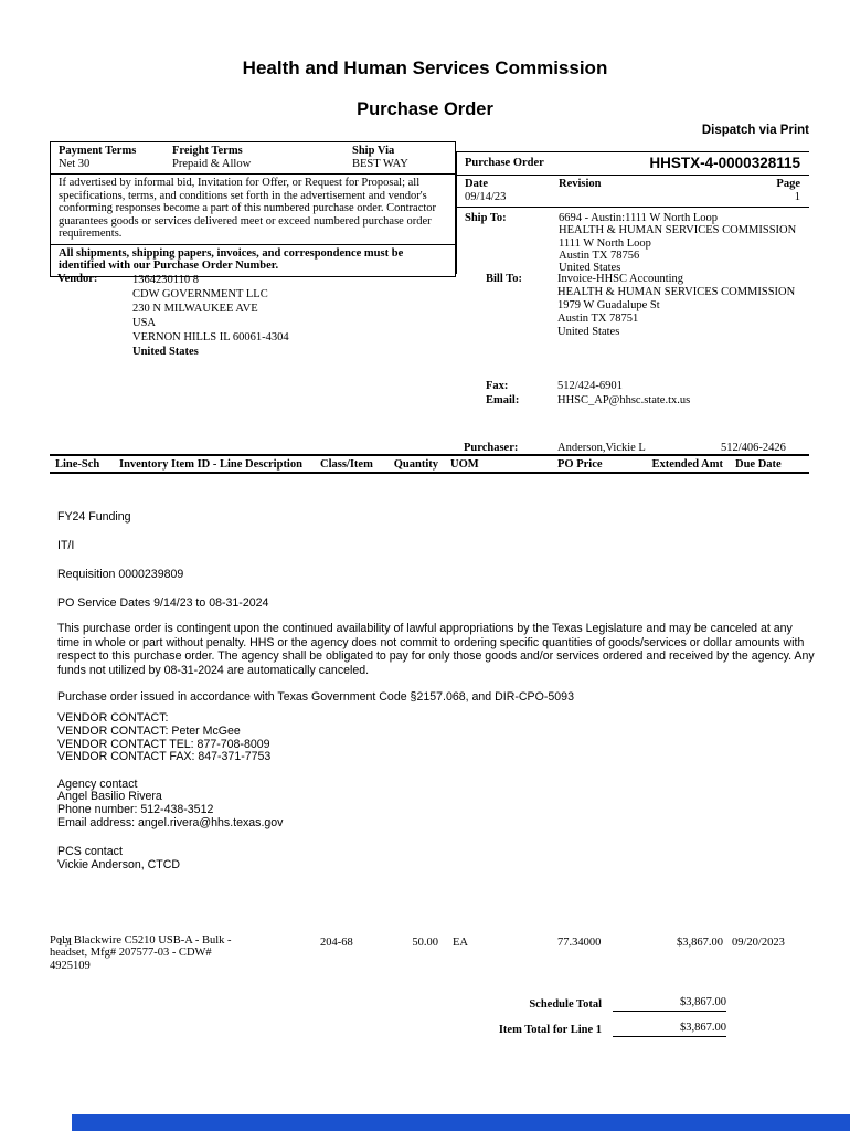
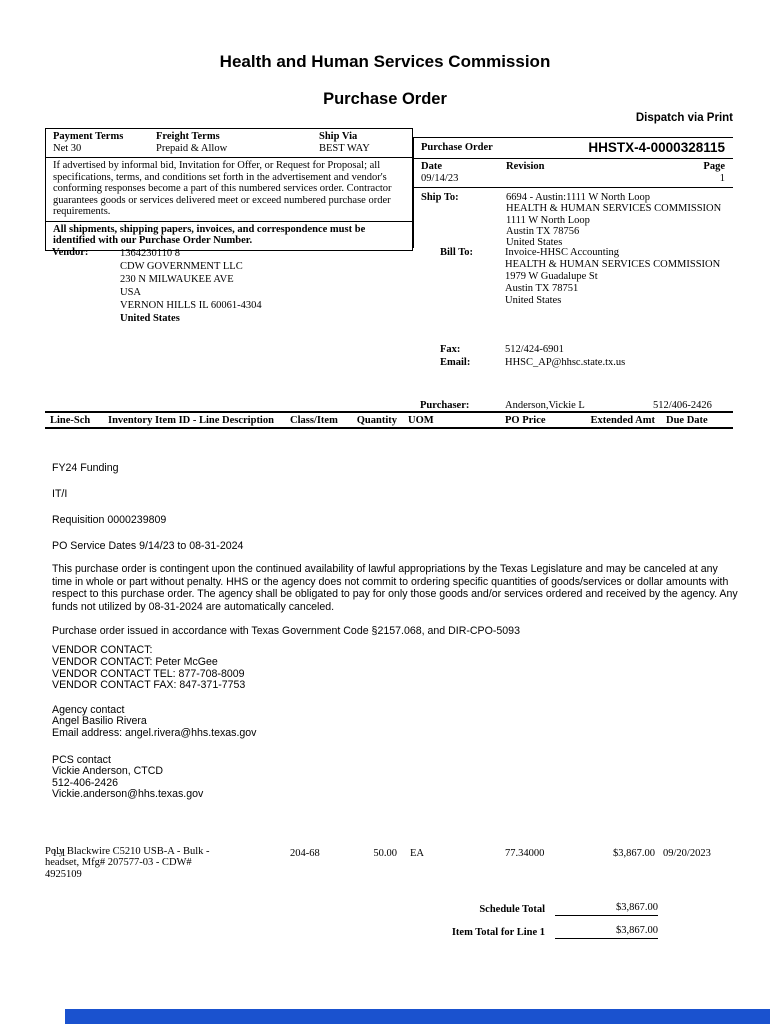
  Health and Human Services Commission
  Purchase Order
  Dispatch via Print
  Payment Terms
  Net 30
  Freight Terms
  Prepaid & Allow
  Ship Via
  BEST WAY
- If advertised by informal bid, Invitation for Offer, or Request for Proposal; all specifications, terms, and conditions set forth in the advertisement and vendor's conforming responses become a part of this numbered purchase order. Contractor guarantees goods or services delivered meet or exceed numbered purchase order requirements.
+ If advertised by informal bid, Invitation for Offer, or Request for Proposal; all specifications, terms, and conditions set forth in the advertisement and vendor's conforming responses become a part of this numbered services order. Contractor guarantees goods or services delivered meet or exceed numbered purchase order requirements.
  All shipments, shipping papers, invoices, and correspondence must be identified with our Purchase Order Number.
  Purchase Order
  HHSTX-4-0000328115
  Date
  09/14/23
  Revision
  Page
  1
  Ship To:
  6694 - Austin:1111 W North Loop
  HEALTH & HUMAN SERVICES COMMISSION
  1111 W North Loop
  Austin TX 78756
  United States
  Vendor:
  1364230110 8
  CDW GOVERNMENT LLC
  230 N MILWAUKEE AVE
  USA
  VERNON HILLS IL 60061-4304
  United States
  Bill To:
  Invoice-HHSC Accounting
  HEALTH & HUMAN SERVICES COMMISSION
  1979 W Guadalupe St
  Austin TX 78751
  United States
  Fax:
  512/424-6901
  Email:
  HHSC_AP@hhsc.state.tx.us
  Purchaser:
  Anderson,Vickie L
  512/406-2426
  Line-Sch
  Inventory Item ID - Line Description
  Class/Item
  Quantity
  UOM
  PO Price
  Extended Amt
  Due Date
  FY24 Funding
  IT/I
  Requisition 0000239809
  PO Service Dates 9/14/23 to 08-31-2024
  This purchase order is contingent upon the continued availability of lawful appropriations by the Texas Legislature and may be canceled at any time in whole or part without penalty. HHS or the agency does not commit to ordering specific quantities of goods/services or dollar amounts with respect to this purchase order. The agency shall be obligated to pay for only those goods and/or services ordered and received by the agency. Any funds not utilized by 08-31-2024 are automatically canceled.
  Purchase order issued in accordance with Texas Government Code §2157.068, and DIR-CPO-5093
  VENDOR CONTACT:
  VENDOR CONTACT: Peter McGee
  VENDOR CONTACT TEL: 877-708-8009
  VENDOR CONTACT FAX: 847-371-7753
  Agency contact
  Angel Basilio Rivera
- Phone number: 512-438-3512
  Email address: angel.rivera@hhs.texas.gov
  PCS contact
  Vickie Anderson, CTCD
+ 512-406-2426
+ Vickie.anderson@hhs.texas.gov
  1-1
  Poly Blackwire C5210 USB-A - Bulk -
  headset, Mfg# 207577-03 - CDW#
  4925109
  204-68
  50.00
  EA
  77.34000
  $3,867.00
  09/20/2023
  Schedule Total
  $3,867.00
  Item Total for Line 1
  $3,867.00
